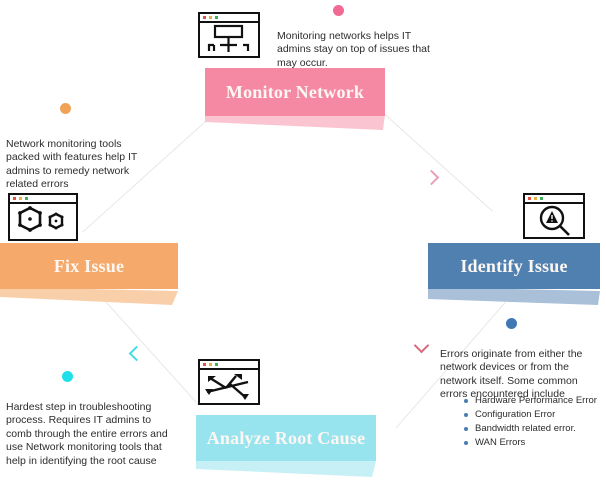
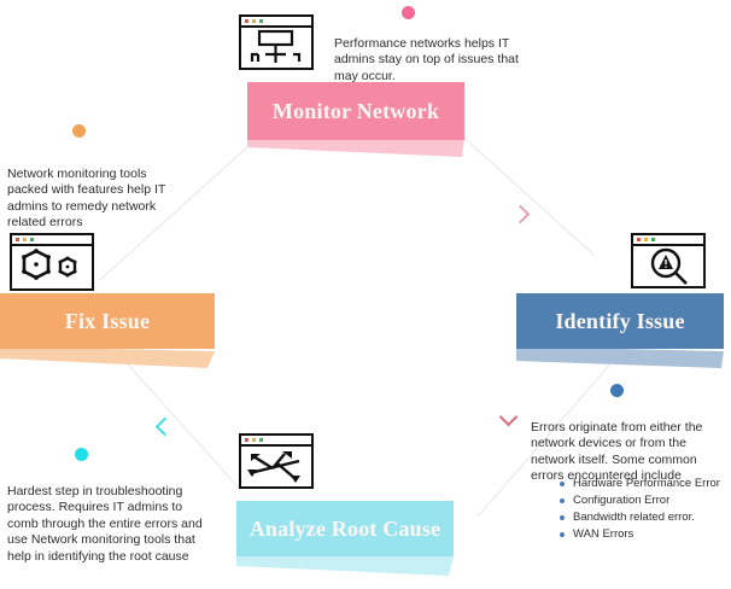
- Monitoring networks helps IT admins stay on top of issues that may occur.
+ Performance networks helps IT admins stay on top of issues that may occur.
  Monitor Network
  Identify Issue
  Errors originate from either the network devices or from the network itself. Some common error
  Hardware Performance Error
  Configuration Error
  Bandwidth related error.
  WAN Errors
  Analyze Root Cause
  Hardest step in troubleshooting process. Requires IT admins to comb through the entire errors and use Network monitoring tools that help in identifying the root cause
  Network monitoring tools packed with features help IT admins to remedy network related errors
  Fix Issue
